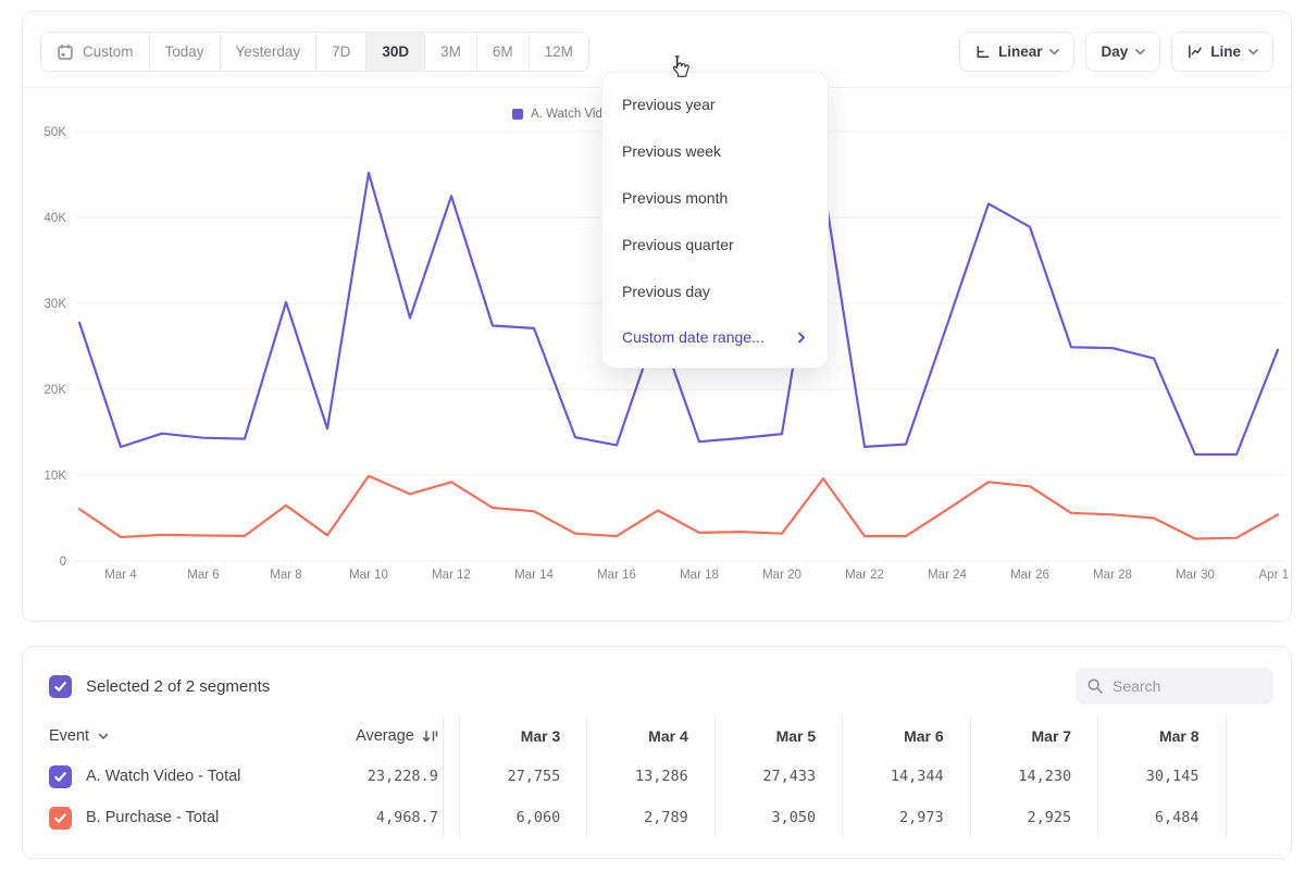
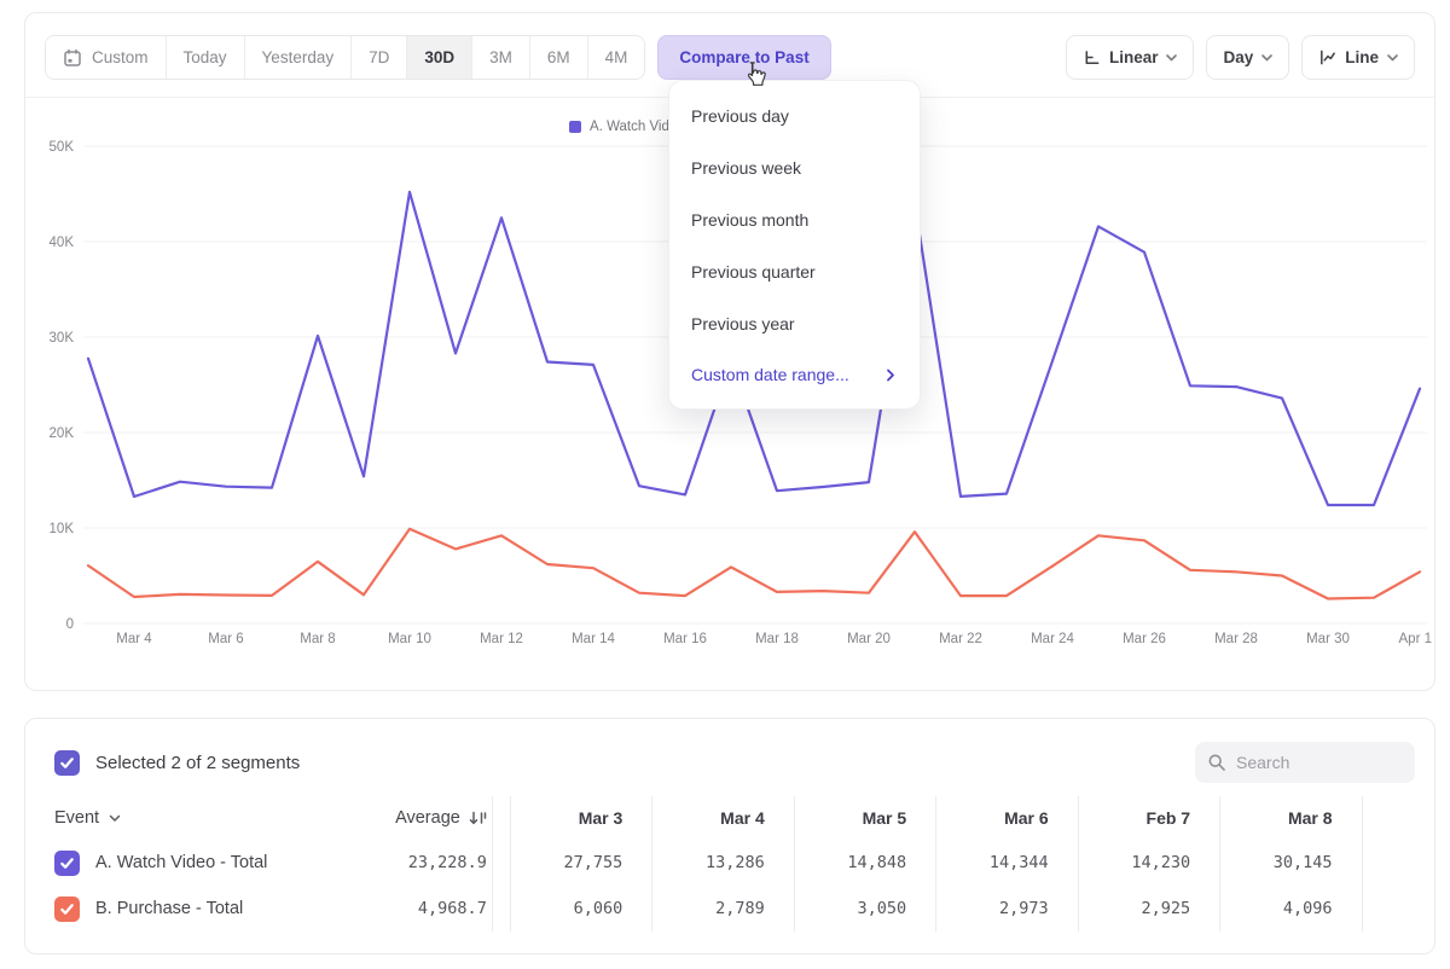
  Custom
  Today
  Yesterday
  7D
  30D
  3M
  6M
- 12M
+ 4M
+ Compare to Past
  Linear
  Day
  Line
  0
  10K
  20K
  30K
  40K
  50K
  Mar 4
  Mar 6
  Mar 8
  Mar 10
  Mar 12
  Mar 14
  Mar 16
  Mar 18
  Mar 20
  Mar 22
  Mar 24
  Mar 26
  Mar 28
  Mar 30
  Apr 1
  Selected 2 of 2 segments
  Search
  Event
  Average
  Mar 3
  Mar 4
  Mar 5
  Mar 6
- Mar 7
+ Feb 7
  Mar 8
  A. Watch Video - Total
  23,228.9
  27,755
  13,286
- 27,433
+ 14,848
  14,344
  14,230
  30,145
  B. Purchase - Total
  4,968.7
  6,060
  2,789
  3,050
  2,973
  2,925
- 6,484
+ 4,096
- Previous year
+ Previous day
  Previous week
  Previous month
  Previous quarter
- Previous day
+ Previous year
  Custom date range...
